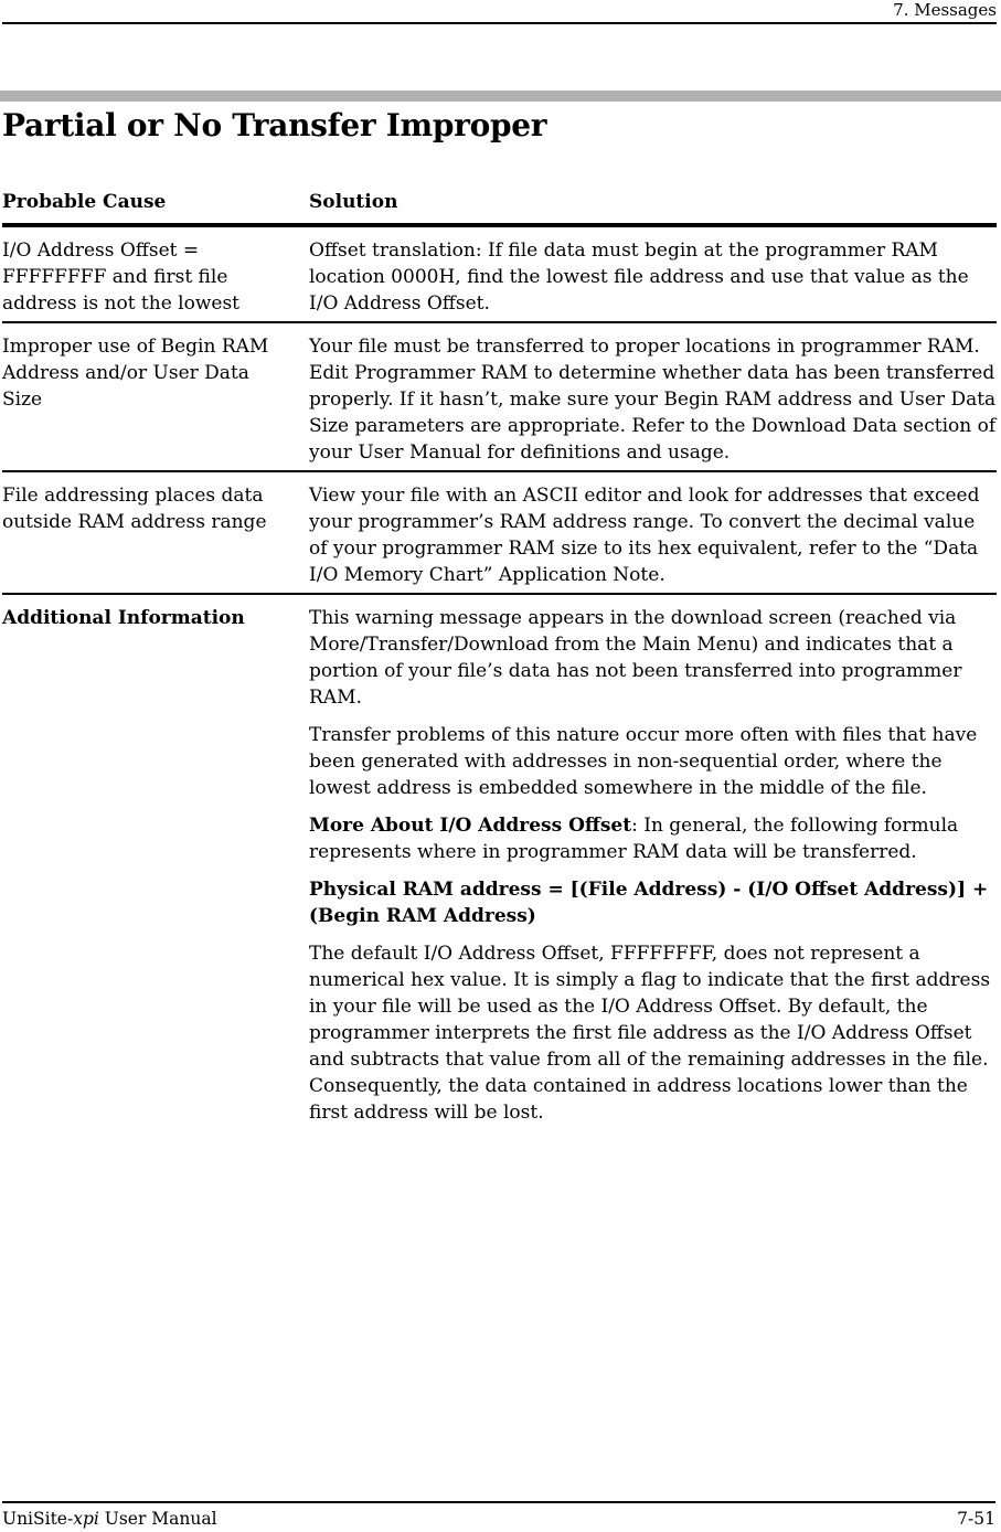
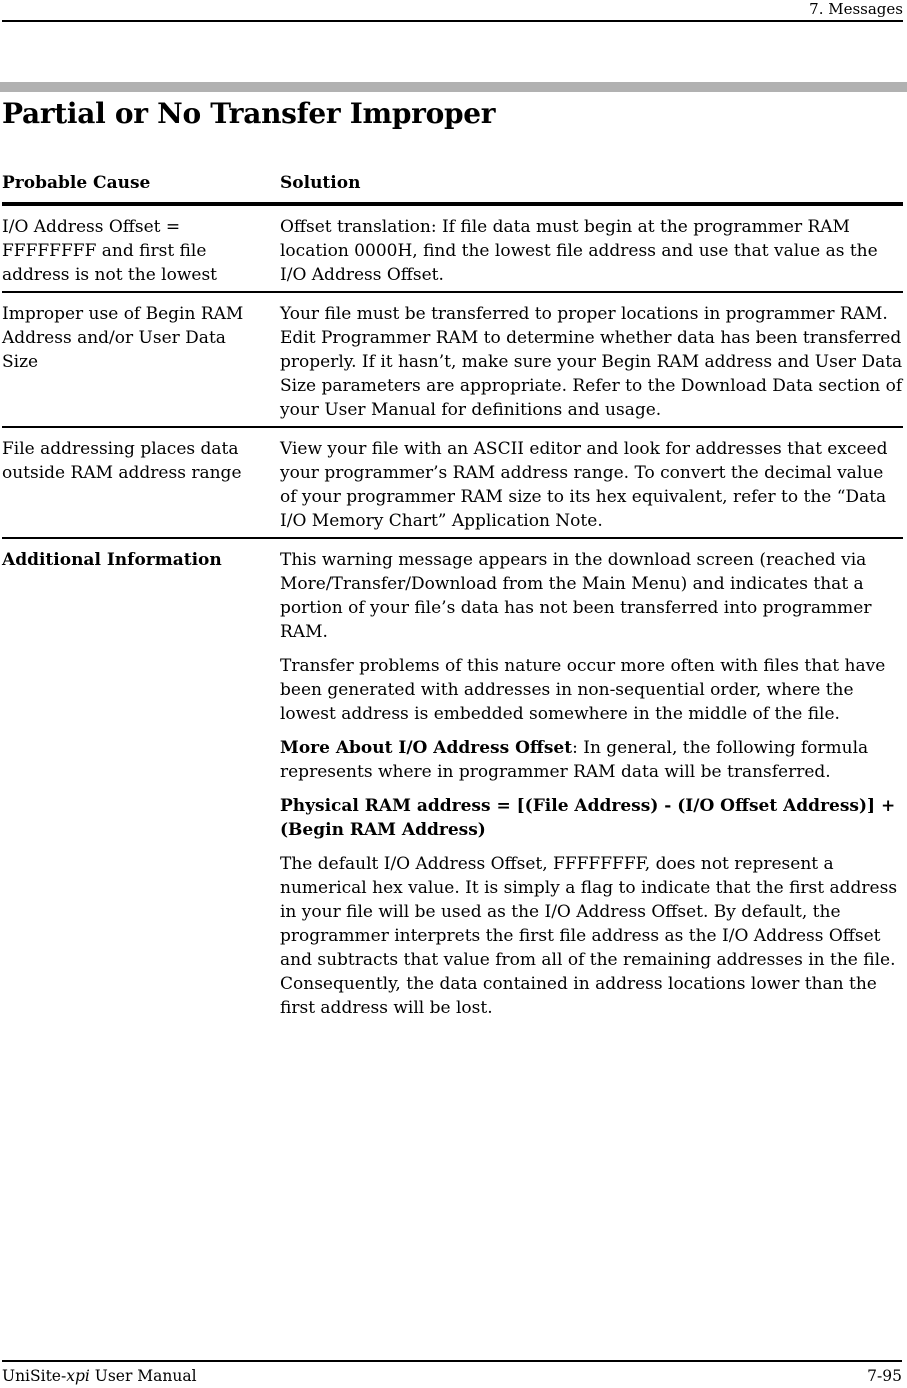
  7. Messages
  Partial or No Transfer Improper
  Probable Cause
  Solution
  I/O Address Offset = FFFFFFFF and first file address is not the lowest
  Offset translation: If file data must begin at the programmer RAM location 0000H, find the lowest file address and use that value as the I/O Address Offset.
  Improper use of Begin RAM Address and/or User Data Size
  Your file must be transferred to proper locations in programmer RAM. Edit Programmer RAM to determine whether data has been transferred properly. If it hasn’t, make sure your Begin RAM address and User Data Size parameters are appropriate. Refer to the Download Data section of your User Manual for definitions and usage.
  File addressing places data outside RAM address range
  View your file with an ASCII editor and look for addresses that exceed your programmer’s RAM address range. To convert the decimal value of your programmer RAM size to its hex equivalent, refer to the “Data I/O Memory Chart” Application Note.
  Additional Information
  This warning message appears in the download screen (reached via More/Transfer/Download from the Main Menu) and indicates that a portion of your file’s data has not been transferred into programmer RAM.
  Transfer problems of this nature occur more often with files that have been generated with addresses in non-sequential order, where the lowest address is embedded somewhere in the middle of the file.
  More About I/O Address Offset: In general, the following formula represents where in programmer RAM data will be transferred.
  Physical RAM address = [(File Address) - (I/O Offset Address)] + (Begin RAM Address)
  The default I/O Address Offset, FFFFFFFF, does not represent a numerical hex value. It is simply a flag to indicate that the first address in your file will be used as the I/O Address Offset. By default, the programmer interprets the first file address as the I/O Address Offset and subtracts that value from all of the remaining addresses in the file. Consequently, the data contained in address locations lower than the first address will be lost.
  UniSite-xpi User Manual
- 7-51
+ 7-95
